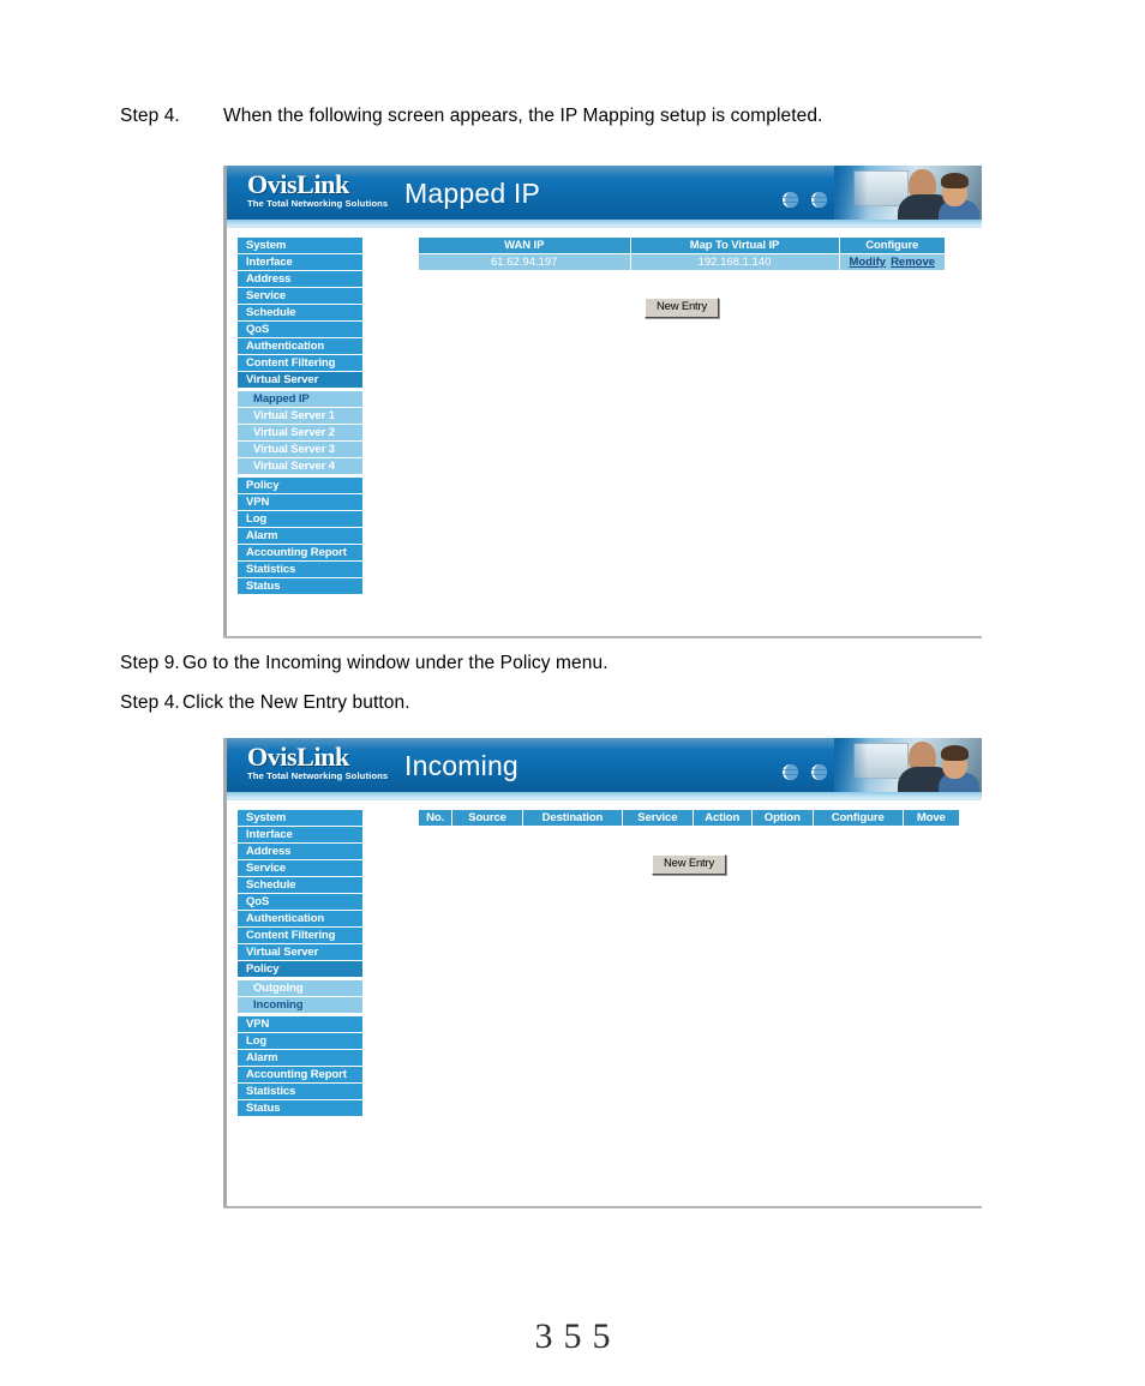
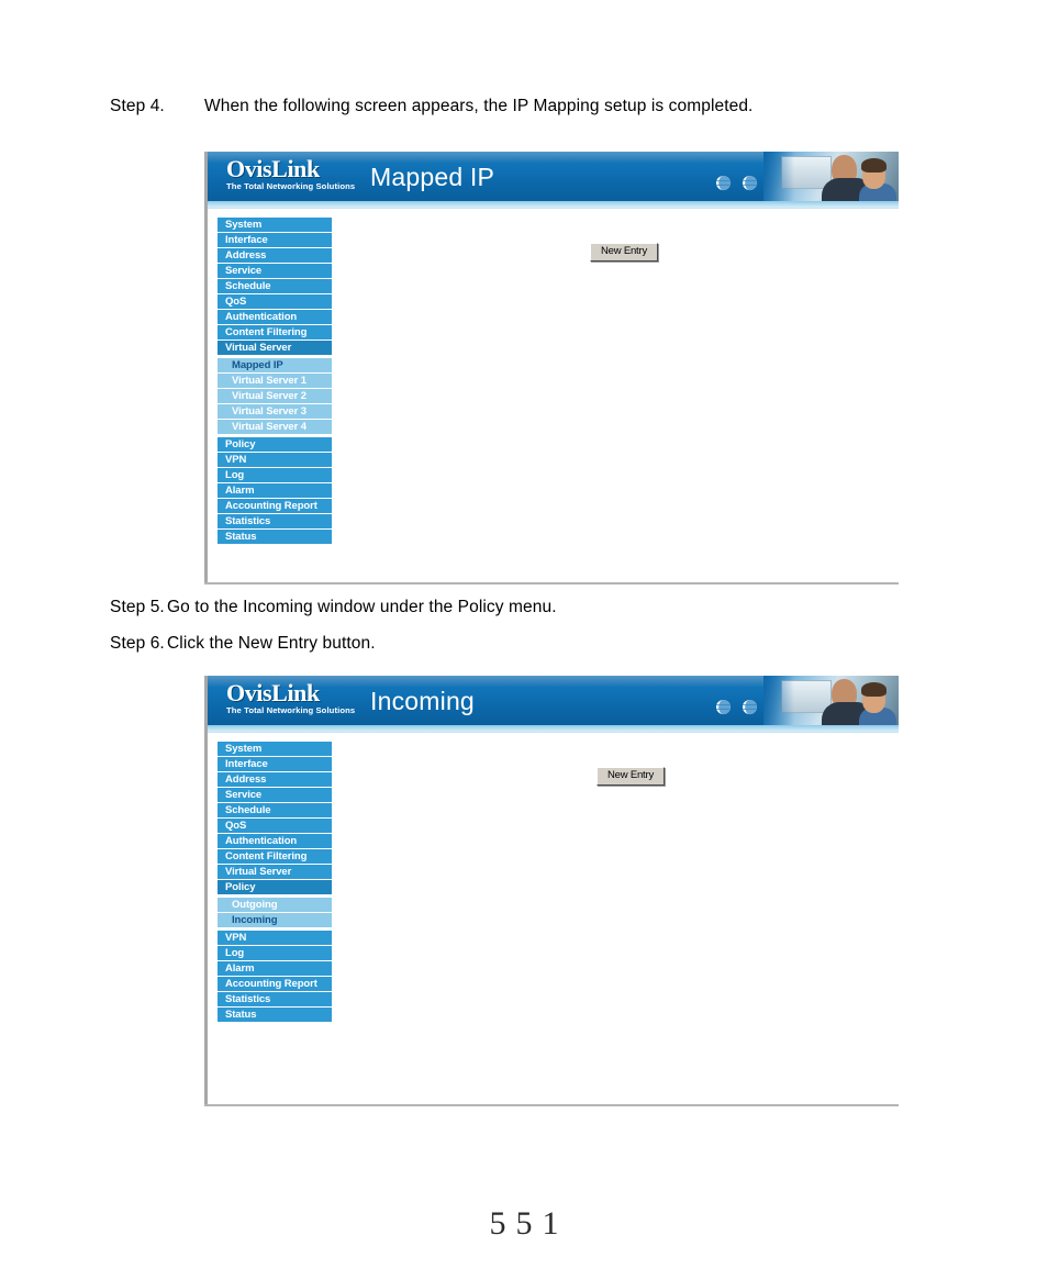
  Step 4. When the following screen appears, the IP Mapping setup is completed.
  OvisLink
  The Total Networking Solutions
  Mapped IP
  System
  Interface
  Address
  Service
  Schedule
  QoS
  Authentication
  Content Filtering
  Virtual Server
  Mapped IP
  Virtual Server 1
  Virtual Server 2
  Virtual Server 3
  Virtual Server 4
  Policy
  VPN
  Log
  Alarm
  Accounting Report
  Statistics
  Status
- WAN IP	Map To Virtual IP	Configure
- 61.62.94.197	192.168.1.140	Modify Remove
  New Entry
- Step 9. Go to the Incoming window under the Policy menu.
+ Step 5. Go to the Incoming window under the Policy menu.
- Step 4. Click the New Entry button.
+ Step 6. Click the New Entry button.
  OvisLink
  The Total Networking Solutions
  Incoming
  System
  Interface
  Address
  Service
  Schedule
  QoS
  Authentication
  Content Filtering
  Virtual Server
  Policy
  Outgoing
  Incoming
  VPN
  Log
  Alarm
  Accounting Report
  Statistics
  Status
- No.	Source	Destination	Service	Action	Option	Configure	Move
  New Entry
- 355
+ 551
